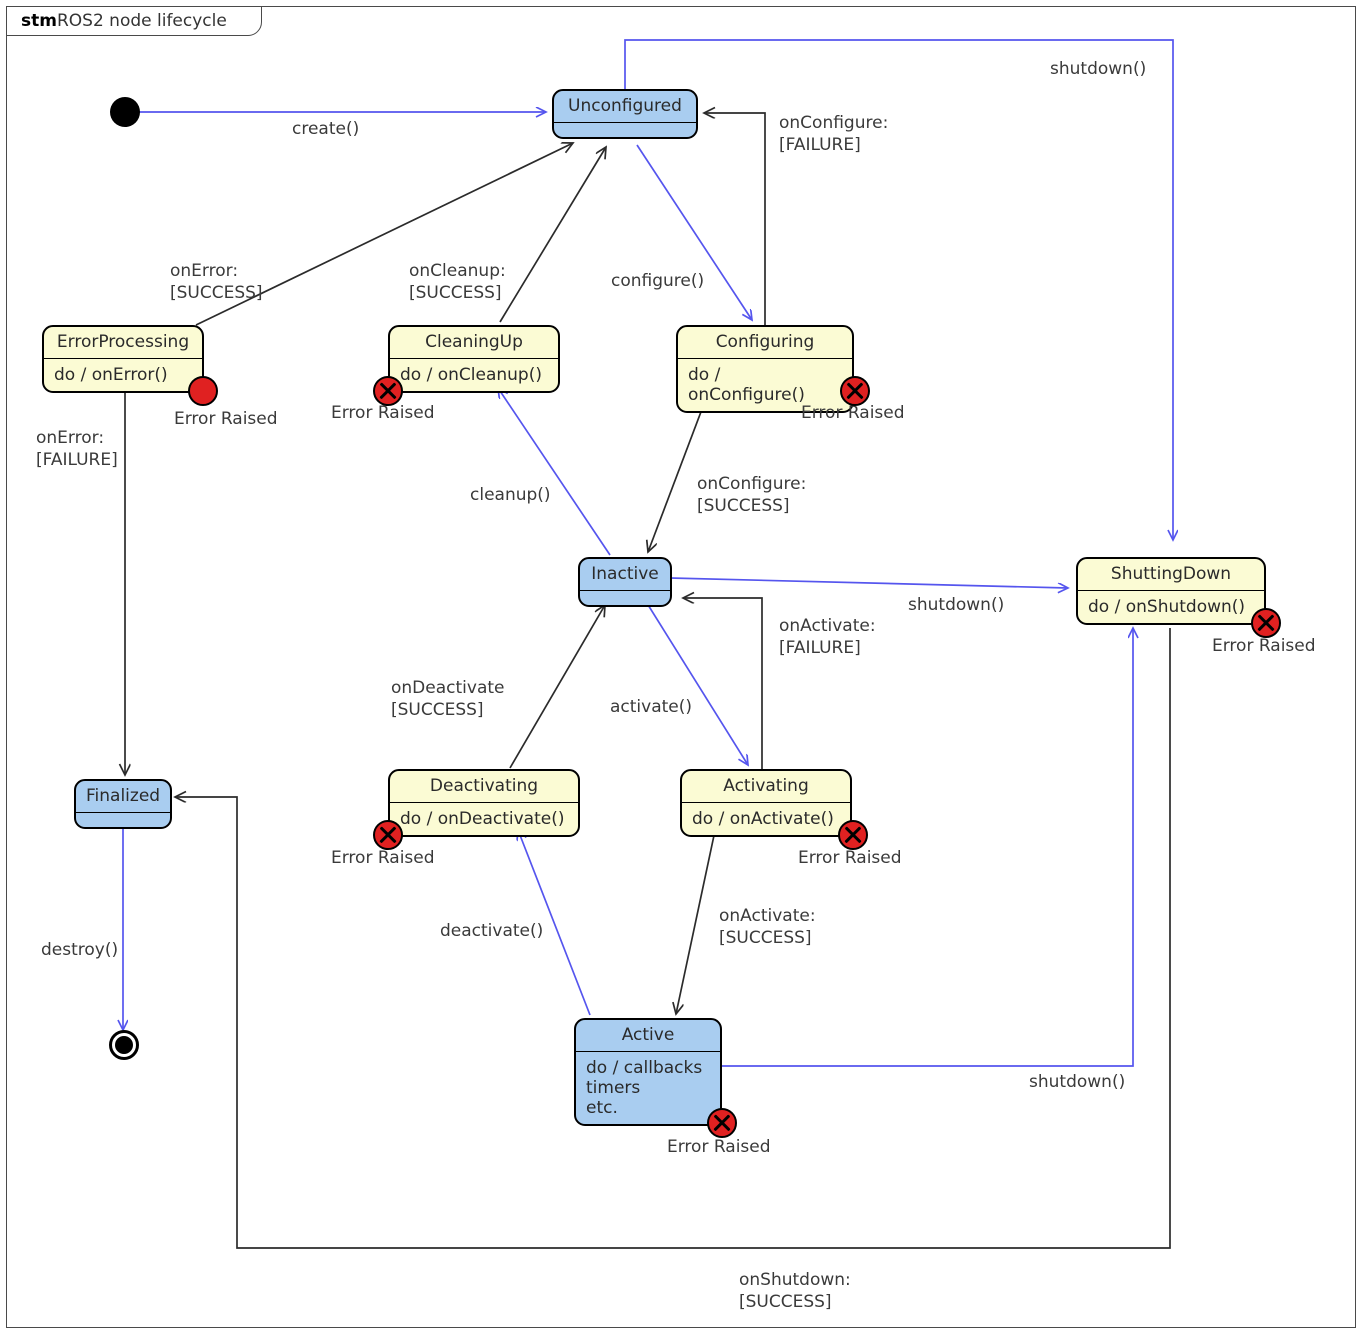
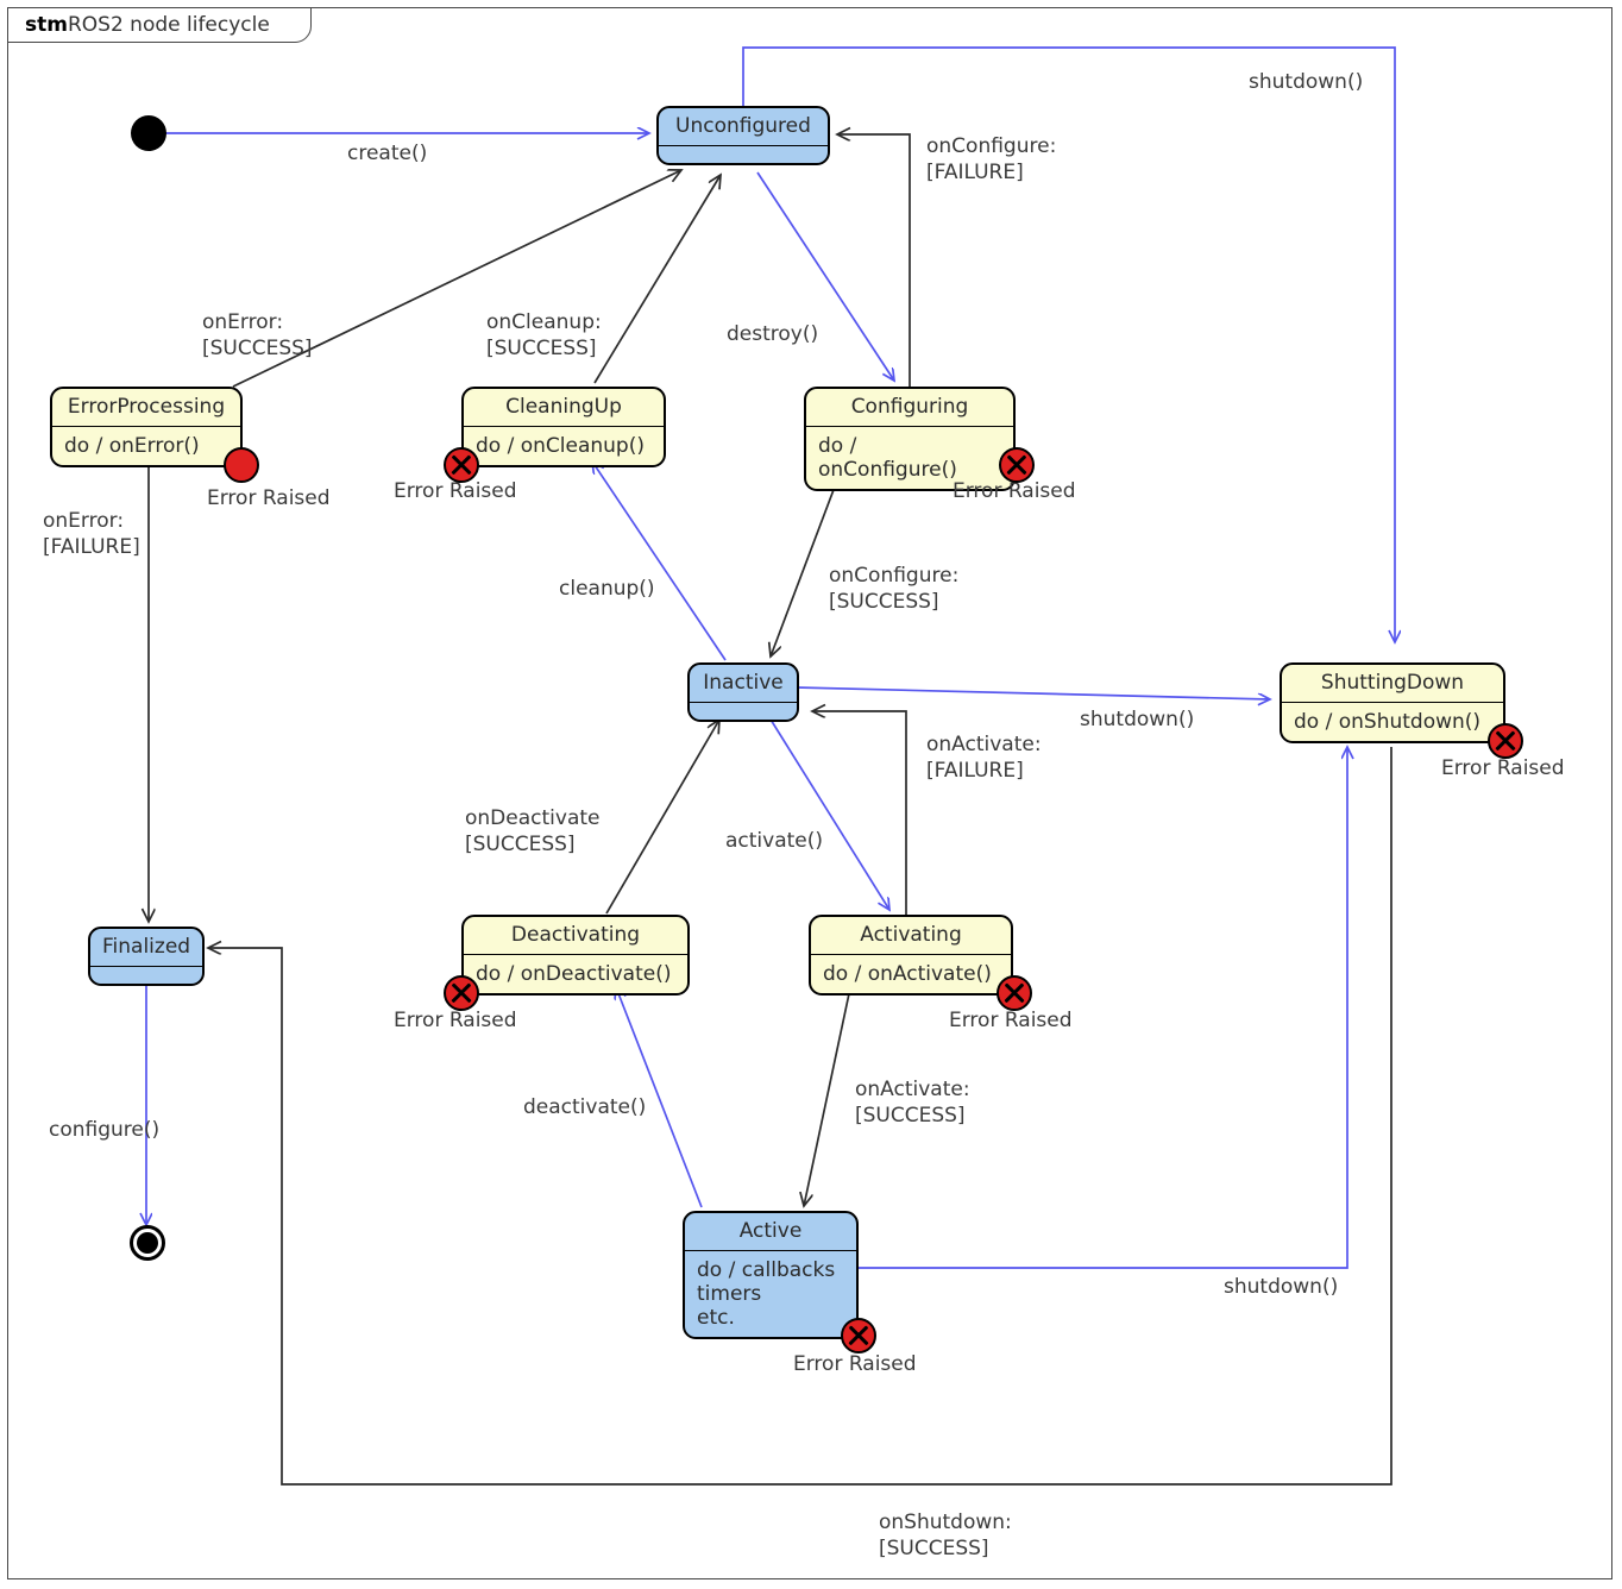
  stmROS2 node lifecycle
  Unconfigured
  ErrorProcessing
  do / onError()
  Error Raised
  CleaningUp
  do / onCleanup()
  Error Raised
  Configuring
  do / onConfigure()
  Error Raised
  Inactive
  ShuttingDown
  do / onShutdown()
  Error Raised
  Deactivating
  do / onDeactivate()
  Error Raised
  Activating
  do / onActivate()
  Error Raised
  Active
  do / callbacks
  timers
  etc.
  Error Raised
  Finalized
  create()
  shutdown()
- configure()
+ destroy()
  onConfigure:
  [FAILURE]
  onConfigure:
  [SUCCESS]
  cleanup()
  onCleanup:
  [SUCCESS]
  onError:
  [SUCCESS]
  onError:
  [FAILURE]
  activate()
  onActivate:
  [FAILURE]
  onActivate:
  [SUCCESS]
  deactivate()
  onDeactivate
  [SUCCESS]
  shutdown()
  shutdown()
  onShutdown:
  [SUCCESS]
- destroy()
+ configure()
